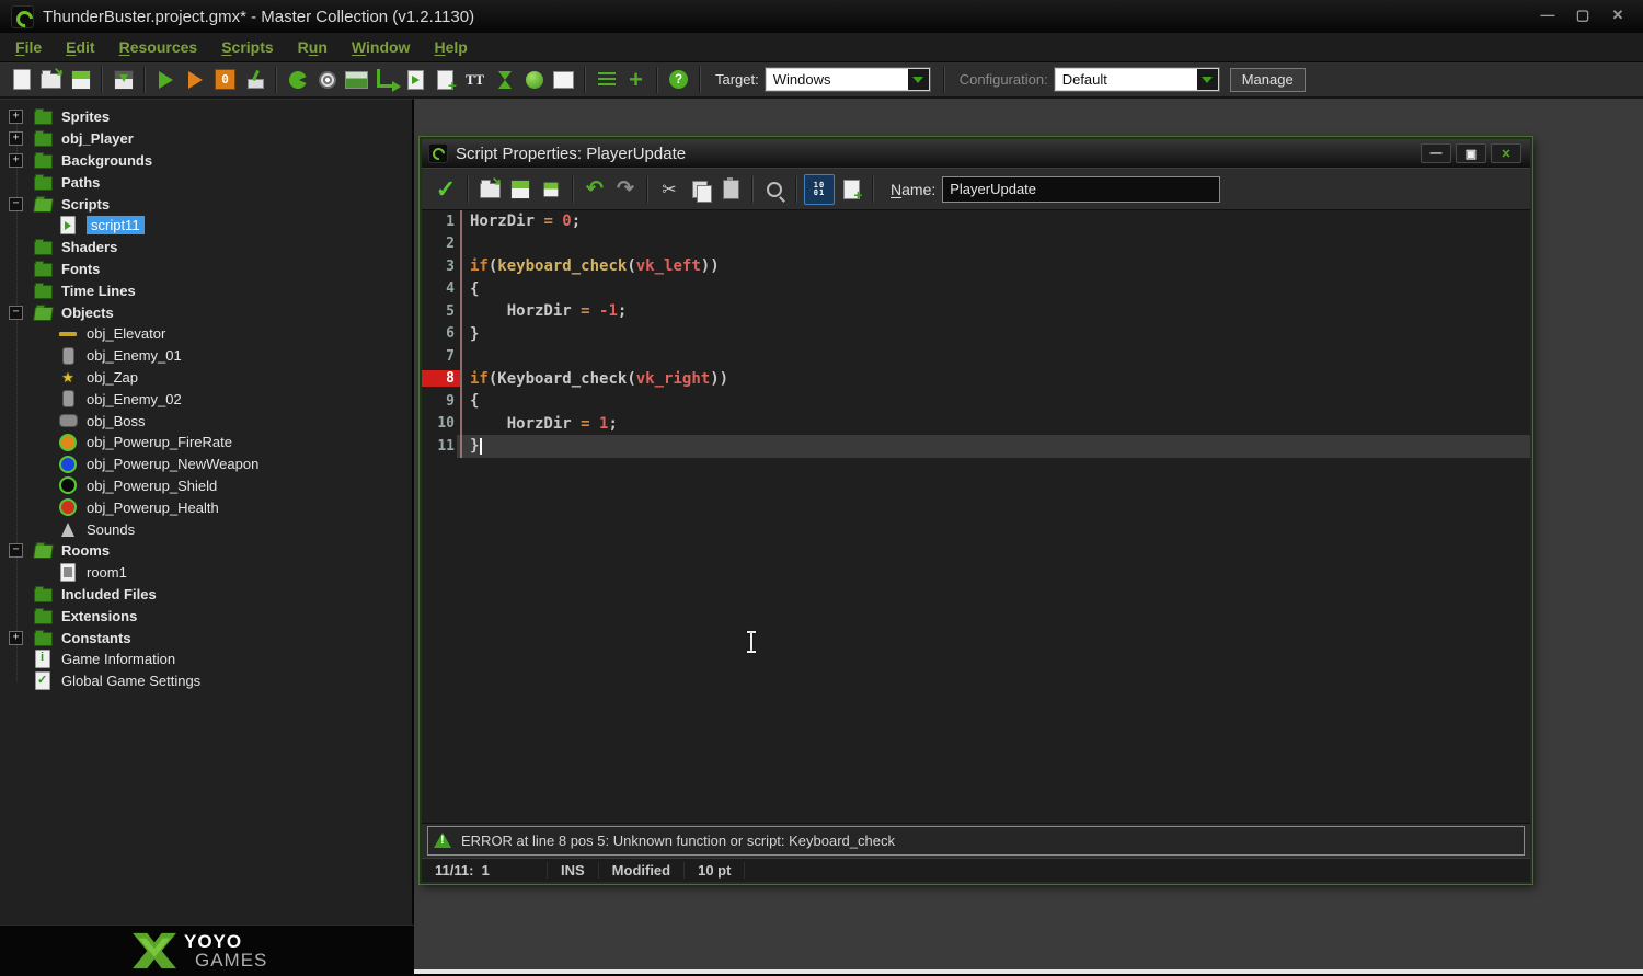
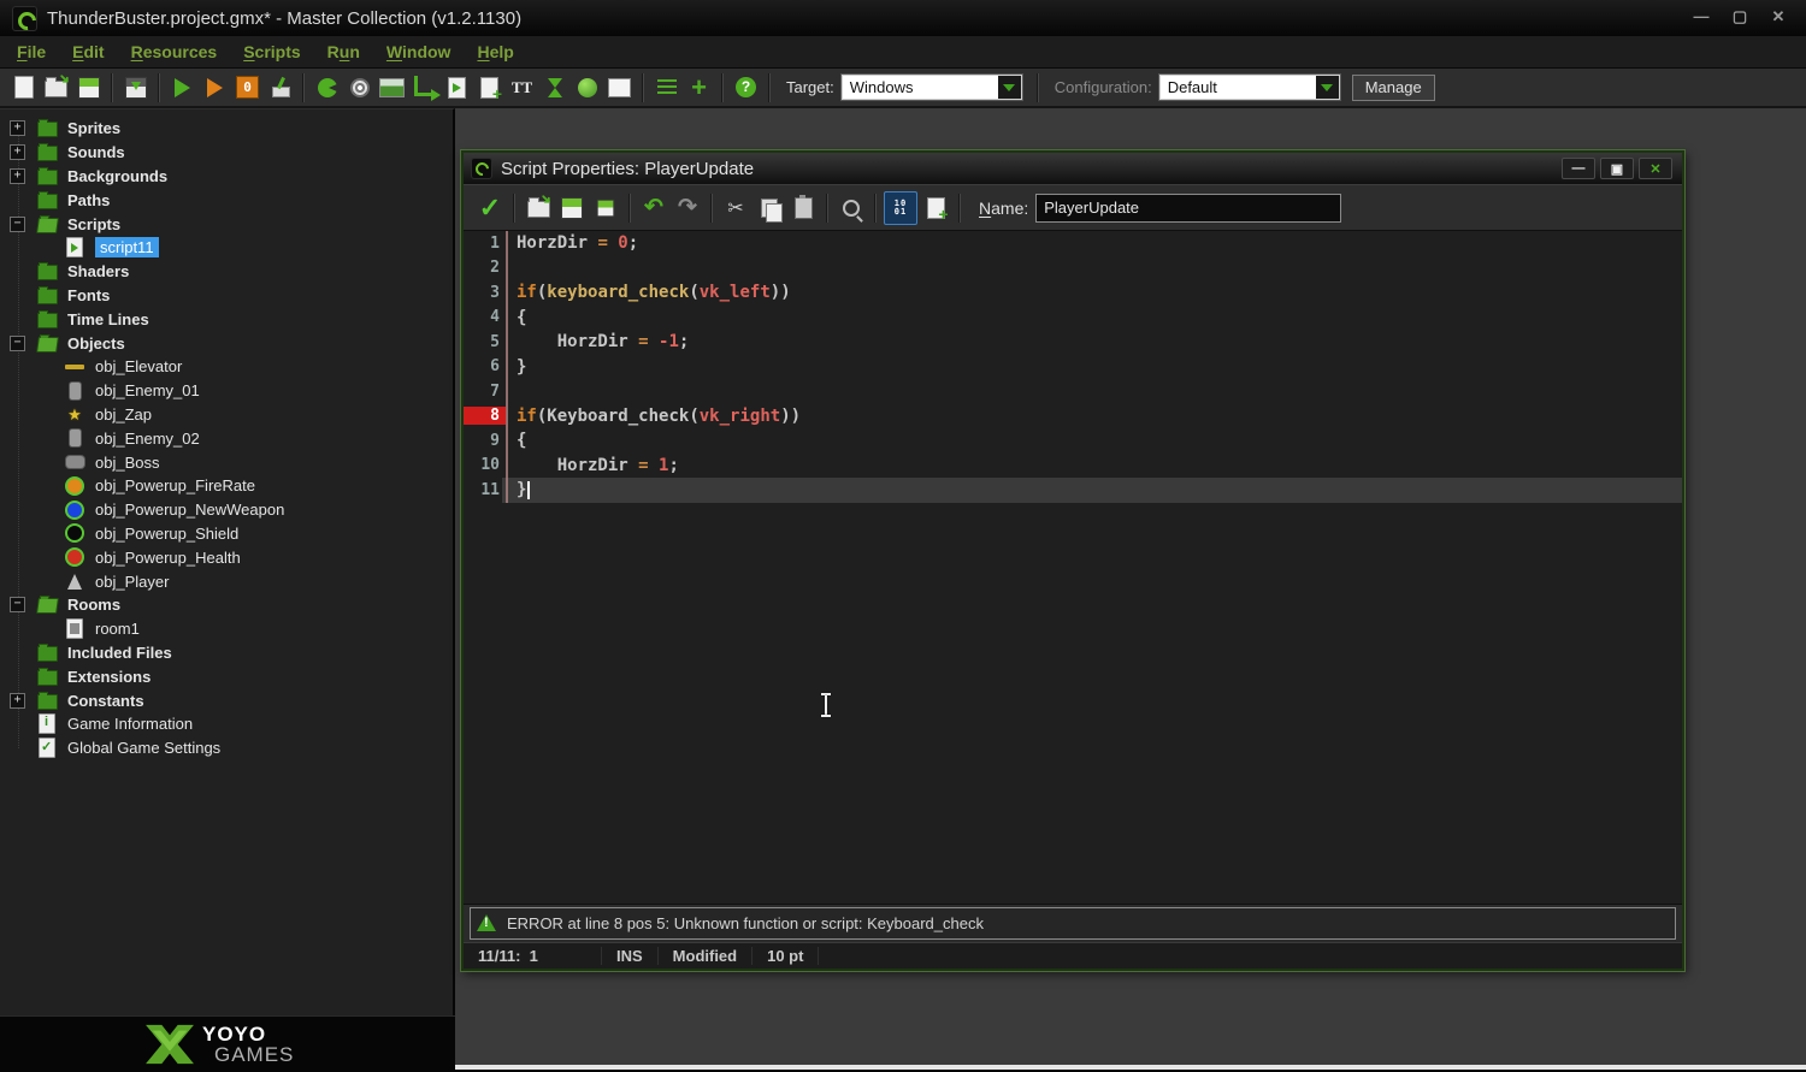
  ThunderBuster.project.gmx* - Master Collection (v1.2.1130)
  —
  ▢
  ✕
  File
  Edit
  Resources
  Scripts
  Run
  Window
  Help
  0
  TT
  +
  ?
  Target:
  Windows
  Configuration:
  Default
  Manage
  +
  Sprites
  +
- obj_Player
+ Sounds
  +
  Backgrounds
  Paths
  −
  Scripts
  script11
  Shaders
  Fonts
  Time Lines
  −
  Objects
  obj_Elevator
  obj_Enemy_01
  ★
  obj_Zap
  obj_Enemy_02
  obj_Boss
  obj_Powerup_FireRate
  obj_Powerup_NewWeapon
  obj_Powerup_Shield
  obj_Powerup_Health
- Sounds
+ obj_Player
  −
  Rooms
  room1
  Included Files
  Extensions
  +
  Constants
  Game Information
  Global Game Settings
  YOYO
  GAMES
  Script Properties: PlayerUpdate
  —
  ▣
  ✕
  ✓
  ↶
  ↷
  ✂
  10
  01
  Name:
  PlayerUpdate
  1
  HorzDir = 0;
  2
  3
  if(keyboard_check(vk_left))
  4
  {
  5
  HorzDir = -1;
  6
  }
  7
  8
  if(Keyboard_check(vk_right))
  9
  {
  10
  HorzDir = 1;
  11
  }
  ERROR at line 8 pos 5: Unknown function or script: Keyboard_check
  11/11: 1
  INS
  Modified
  10 pt
